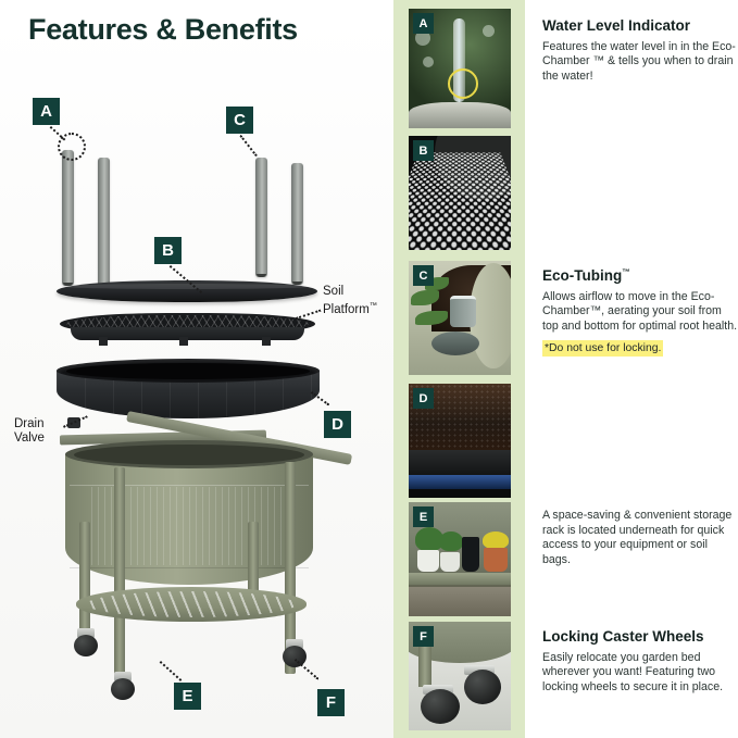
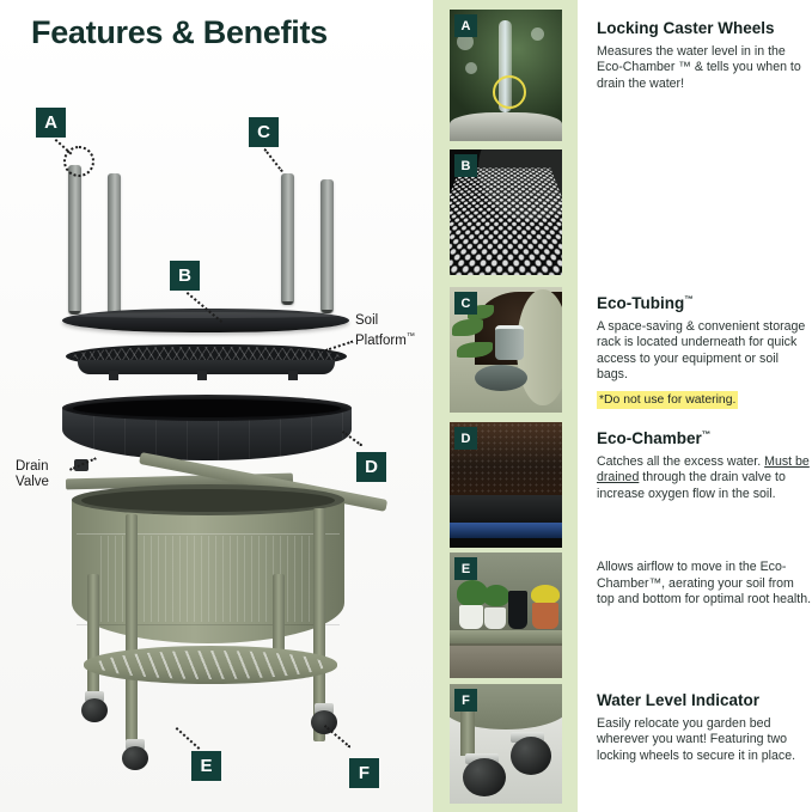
  Features & Benefits
  A
  C
  B
  D
  E
  F
  Soil Platform
  Drain Valve
  A
  B
  C
  D
  E
  F
- Water Level Indicator
+ Locking Caster Wheels
- Features the water level in in the Eco-Chamber ™ & tells you when to drain the water!
+ Measures the water level in in the Eco-Chamber ™ & tells you when to drain the water!
  Eco-Tubing™
- Allows airflow to move in the Eco-Chamber™, aerating your soil from top and bottom for optimal root health.
+ A space-saving & convenient storage rack is located underneath for quick access to your equipment or soil bags.
- *Do not use for locking.
+ *Do not use for watering.
+ Eco-Chamber™
+ Catches all the excess water. Must be drained through the drain valve to increase oxygen flow in the soil.
- A space-saving & convenient storage rack is located underneath for quick access to your equipment or soil bags.
+ Allows airflow to move in the Eco-Chamber™, aerating your soil from top and bottom for optimal root health.
- Locking Caster Wheels
+ Water Level Indicator
  Easily relocate you garden bed wherever you want! Featuring two locking wheels to secure it in place.
